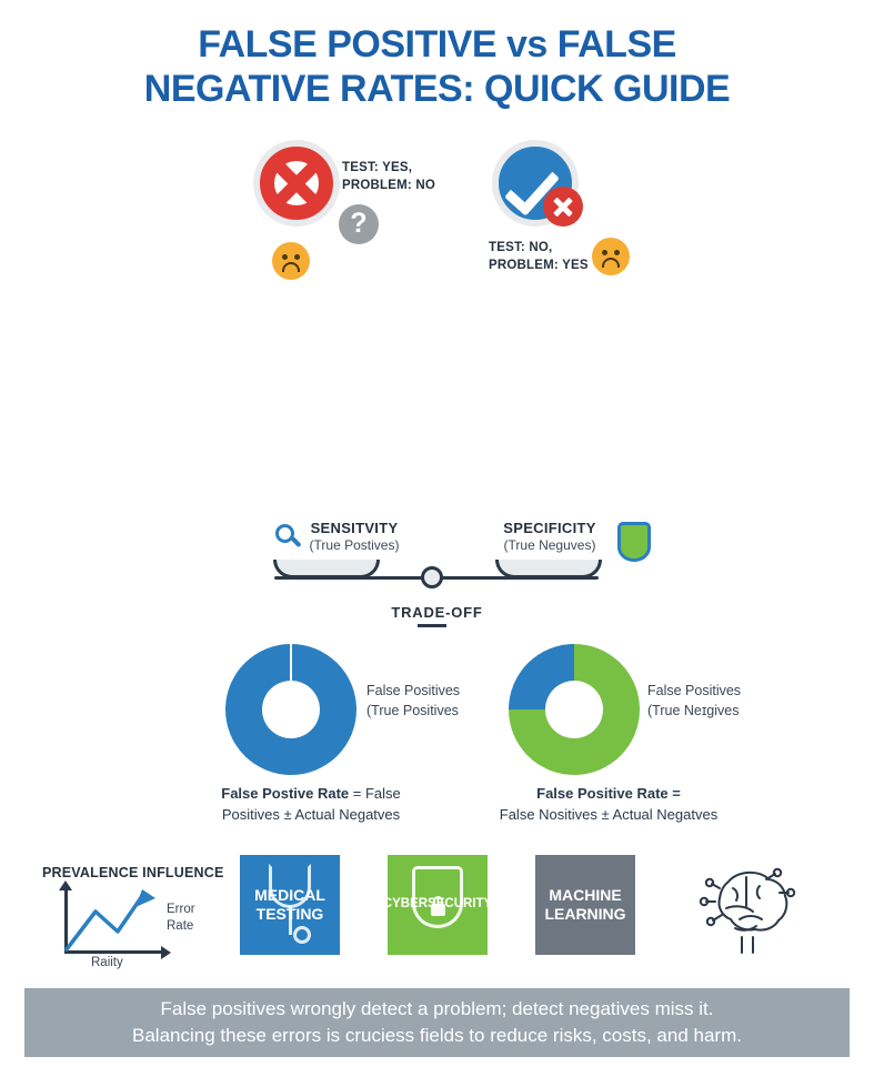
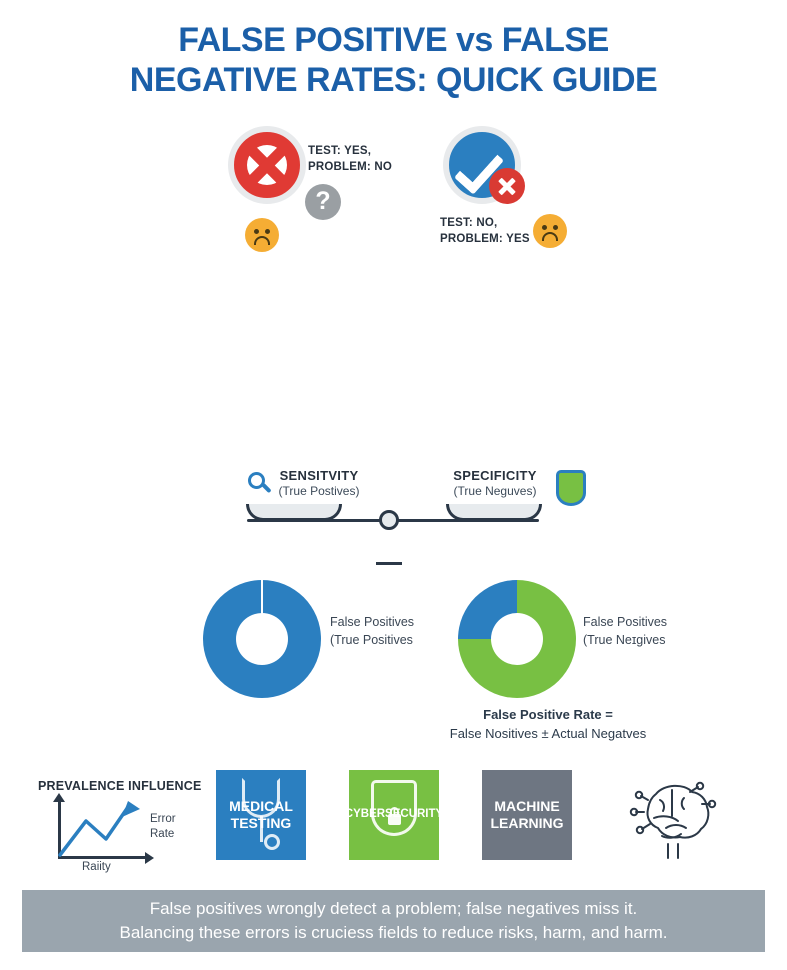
  FALSE POSITIVE vs FALSE
  NEGATIVE RATES: QUICK GUIDE
  TEST: YES,
  PROBLEM: NO
  ?
  TEST: NO,
  PROBLEM: YES
  SENSITVITY
  (True Postives)
  SPECIFICITY
  (True Neguves)
- TRADE-OFF
  False Positives
  (True Positives
  False Positives
  (True Neɪgives
- False Postive Rate = False
- Positives ± Actual Negatves
  False Positive Rate =
  False Nositives ± Actual Negatves
  PREVALENCE INFLUENCE
  Error
  Rate
  Raiity
  MEDICAL
  TESTING
  CYBERSECURITY
  MACHINE
  LEARNING
- False positives wrongly detect a problem; detect negatives miss it.
+ False positives wrongly detect a problem; false negatives miss it.
- Balancing these errors is cruciess fields to reduce risks, costs, and harm.
+ Balancing these errors is cruciess fields to reduce risks, harm, and harm.
